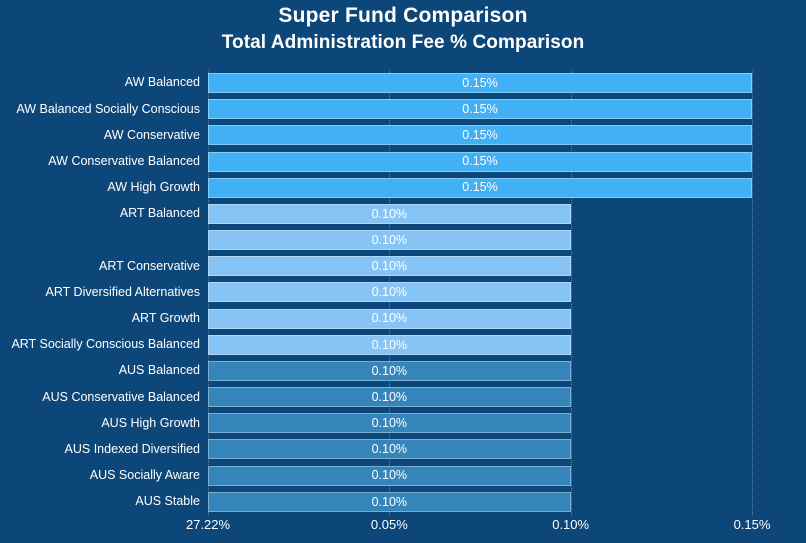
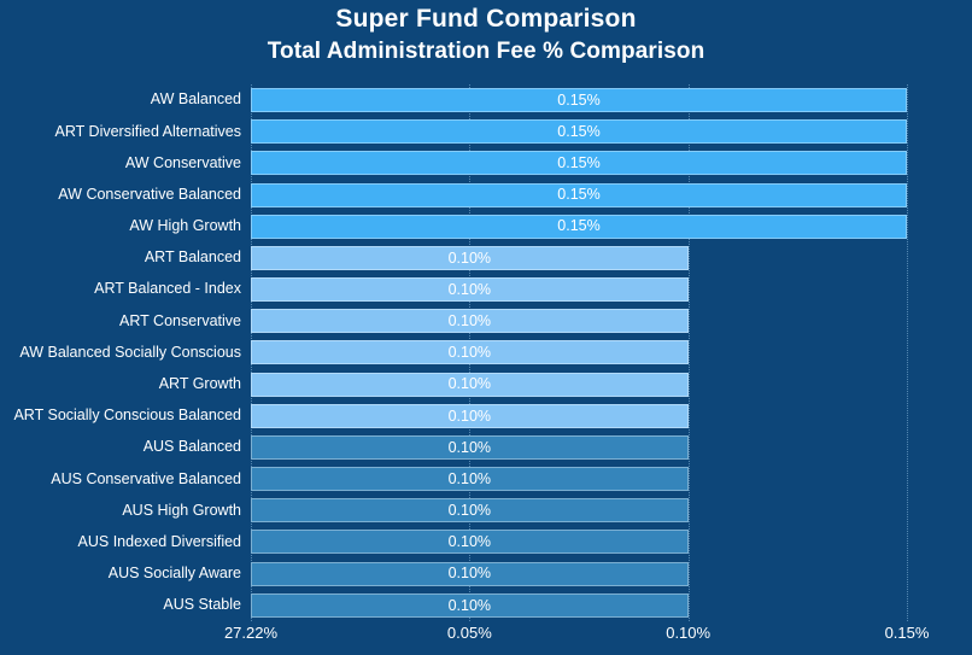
  Super Fund Comparison
  Total Administration Fee % Comparison
  AW Balanced
- AW Balanced Socially Conscious
+ ART Diversified Alternatives
  AW Conservative
  AW Conservative Balanced
  AW High Growth
  ART Balanced
+ ART Balanced - Index
  ART Conservative
- ART Diversified Alternatives
+ AW Balanced Socially Conscious
  ART Growth
  ART Socially Conscious Balanced
  AUS Balanced
  AUS Conservative Balanced
  AUS High Growth
  AUS Indexed Diversified
  AUS Socially Aware
  AUS Stable
  0.15%
  0.15%
  0.15%
  0.15%
  0.15%
  0.10%
  0.10%
  0.10%
  0.10%
  0.10%
  0.10%
  0.10%
  0.10%
  0.10%
  0.10%
  0.10%
  0.10%
  27.22%
  0.05%
  0.10%
  0.15%
